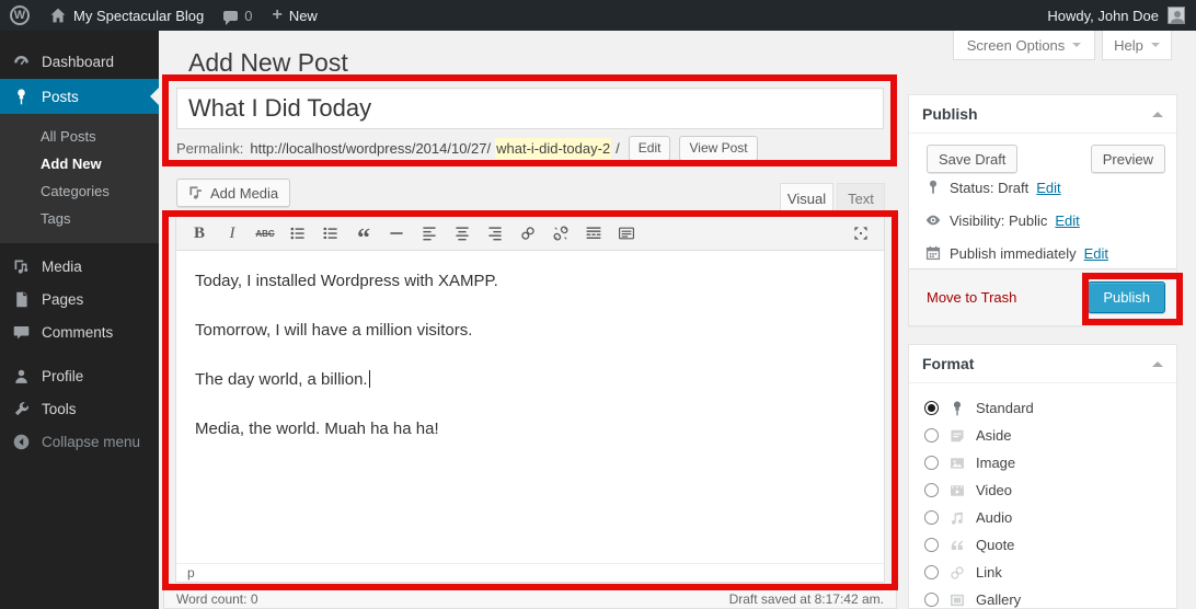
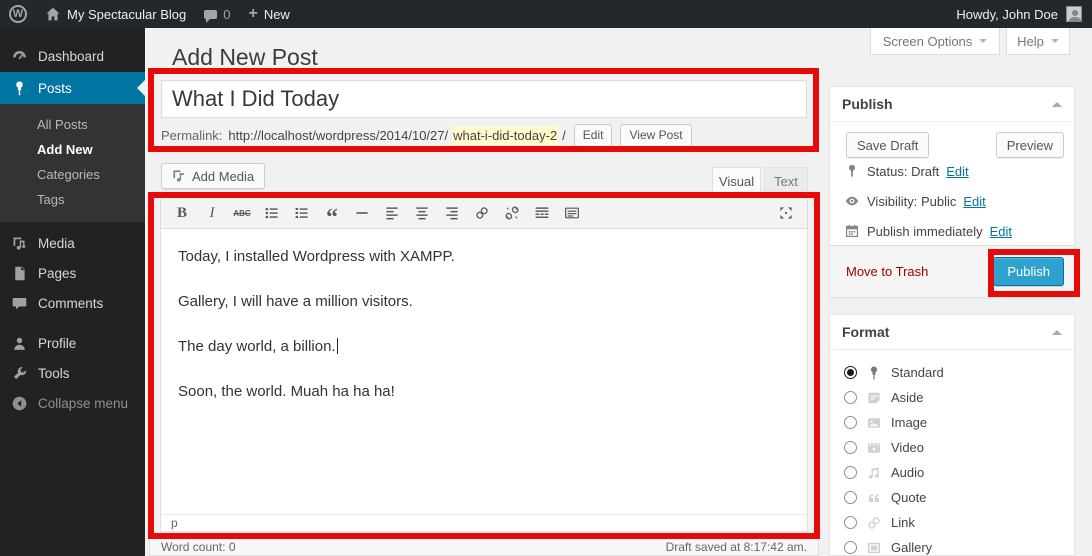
  W
  My Spectacular Blog
  0
  +
  New
  Howdy, John Doe
  Dashboard
  Posts
  All Posts
  Add New
  Categories
  Tags
  Media
  Pages
  Comments
  Profile
  Tools
  Collapse menu
  Add New Post
  Screen Options
  Help
  What I Did Today
  Permalink:
  http://localhost/wordpress/2014/10/27/
  what-i-did-today-2
  /
  Edit
  View Post
  Add Media
  Visual
  Text
  B
  I
  ABC
  “
  Today, I installed Wordpress with XAMPP.
- Tomorrow, I will have a million visitors.
+ Gallery, I will have a million visitors.
  The day world, a billion.
- Media, the world. Muah ha ha ha!
+ Soon, the world. Muah ha ha ha!
  p
  Word count: 0
  Draft saved at 8:17:42 am.
  Publish
  Save Draft
  Preview
  Status: Draft
  Edit
  Visibility: Public
  Edit
  Publish immediately
  Edit
  Move to Trash
  Publish
  Format
  Standard
  Aside
  Image
  Video
  Audio
  Quote
  Link
  Gallery
